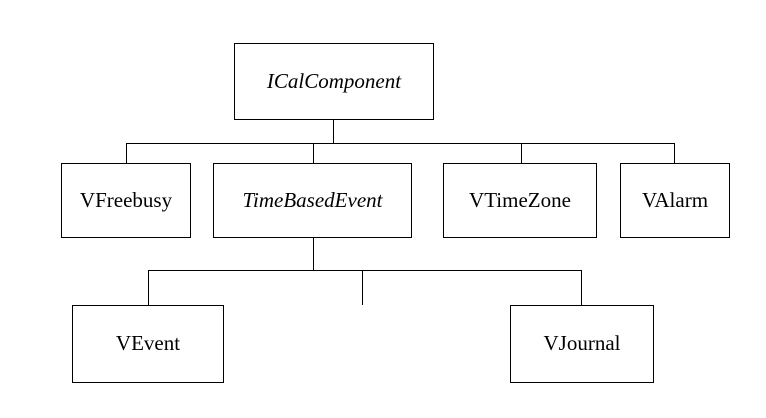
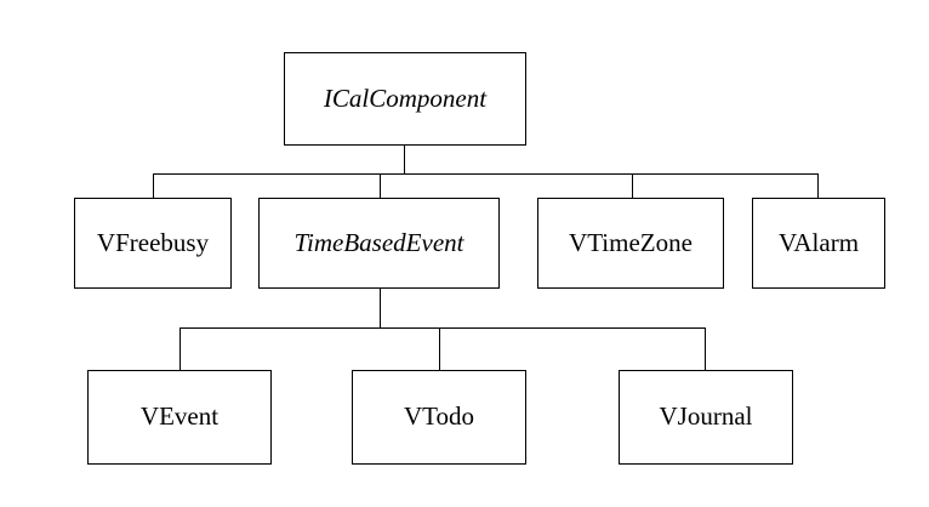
  ICalComponent
  VFreebusy
  TimeBasedEvent
  VTimeZone
  VAlarm
  VEvent
+ VTodo
  VJournal
